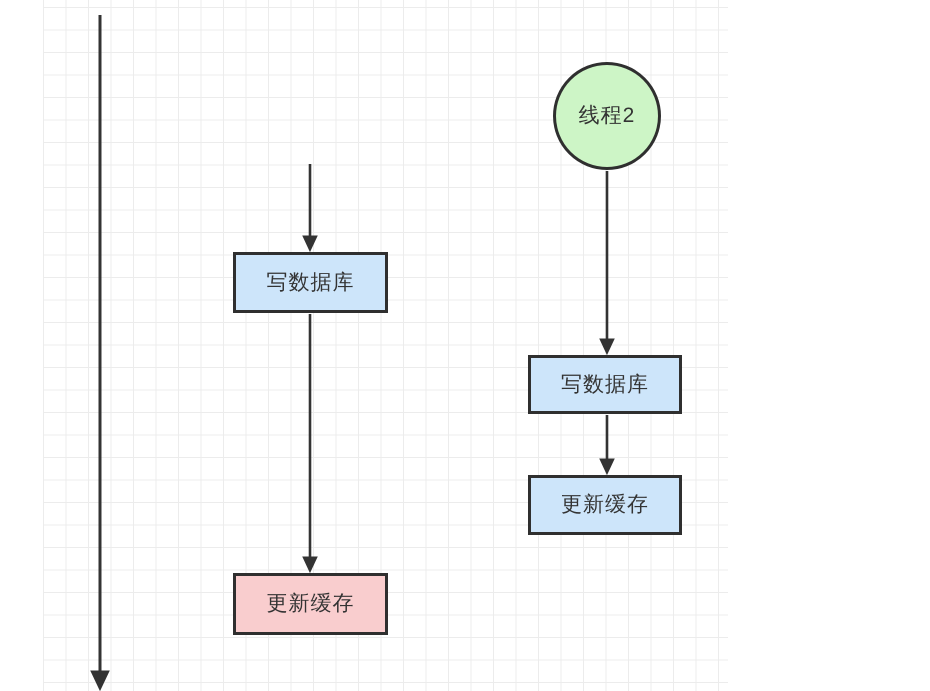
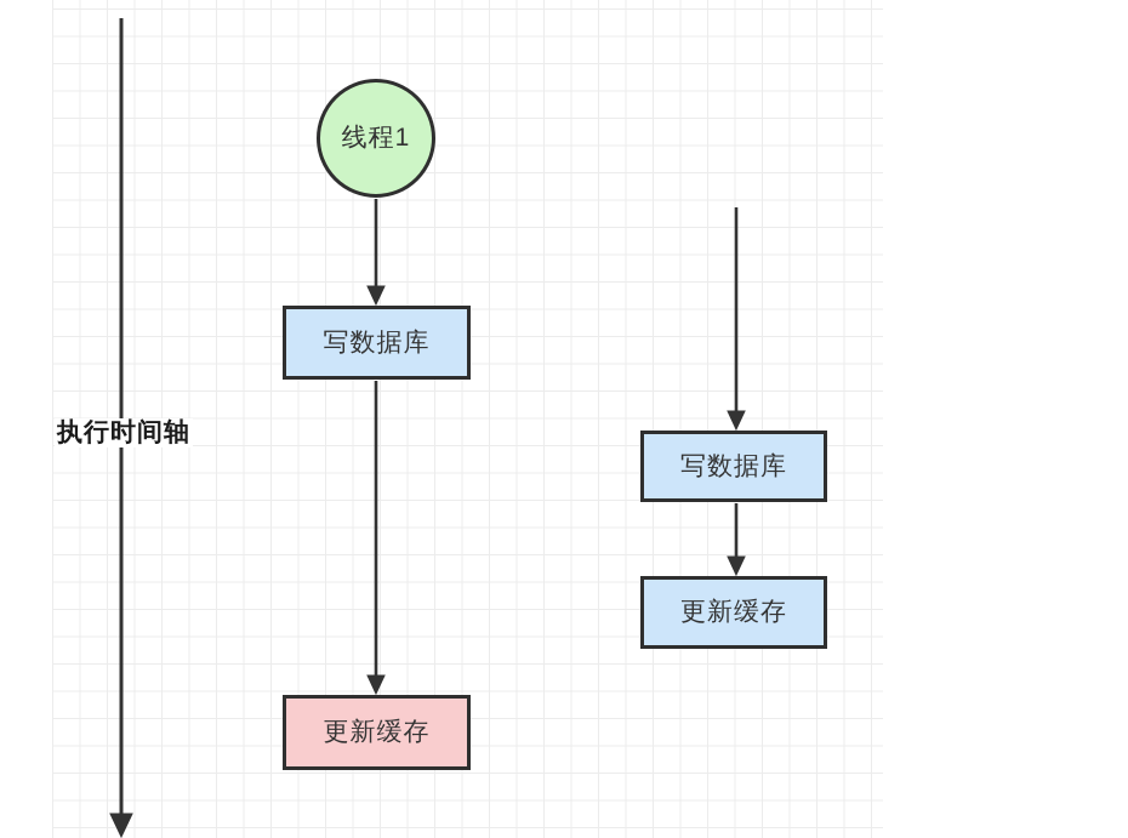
+ 执行时间轴
+ 线程1
  写数据库
  更新缓存
- 线程2
  写数据库
  更新缓存
